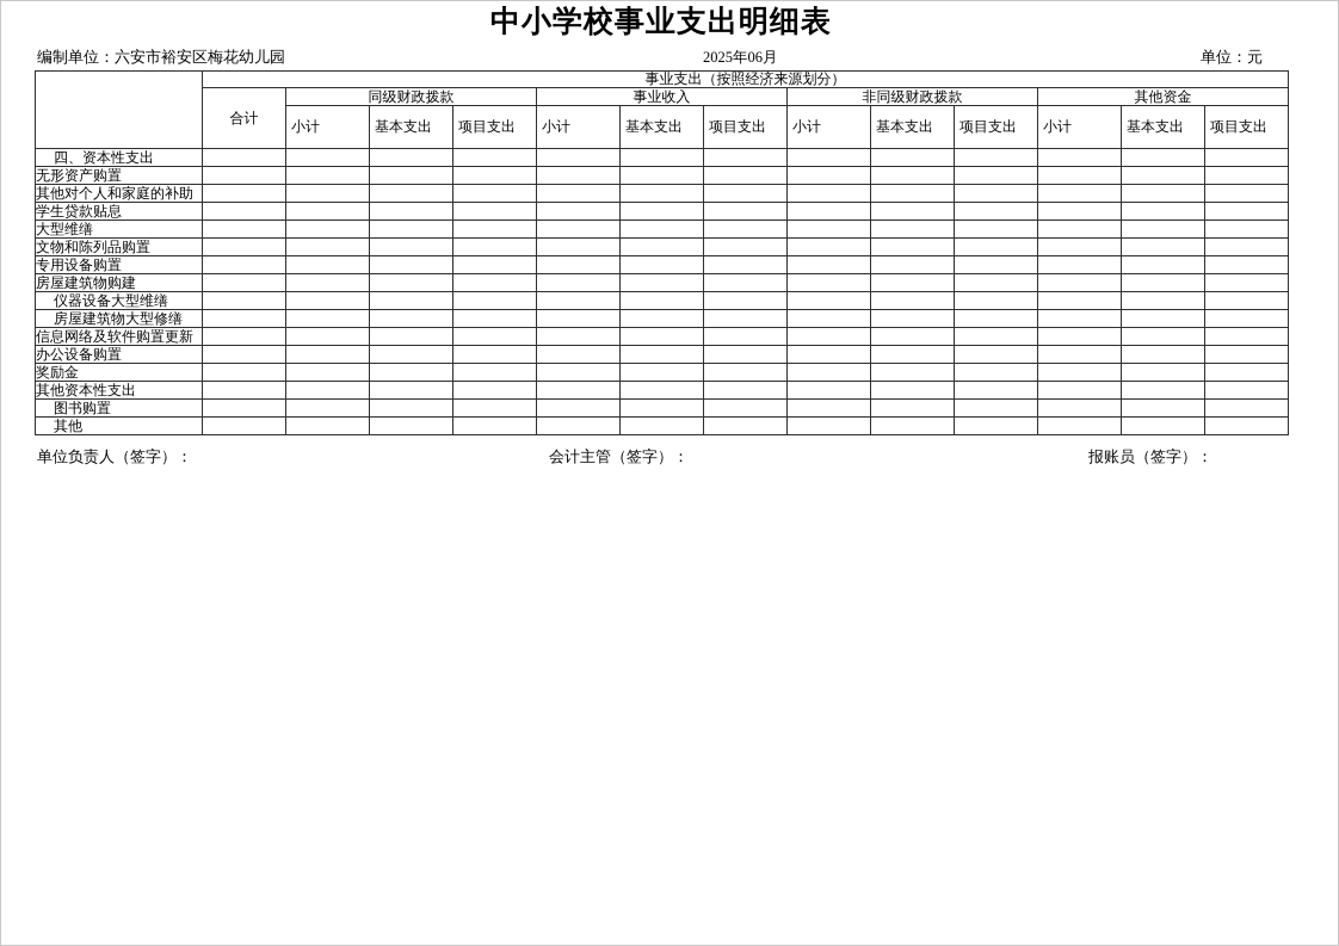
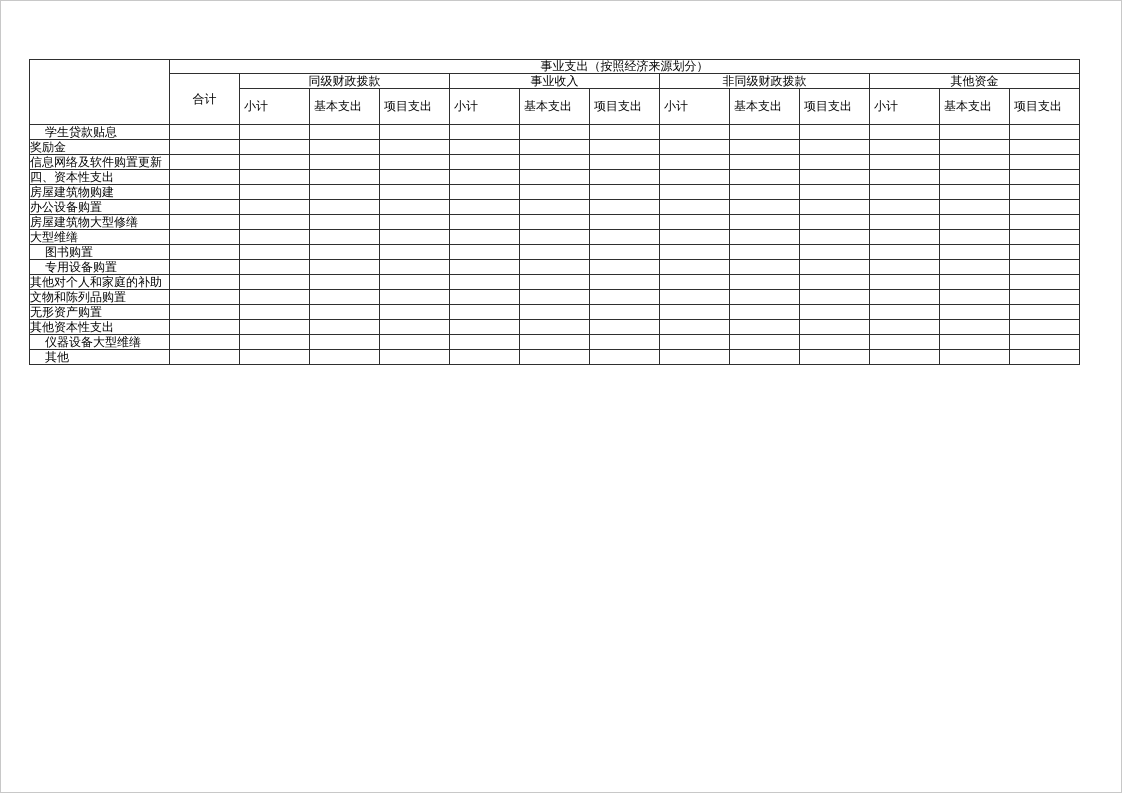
- 中小学校事业支出明细表
- 编制单位：六安市裕安区梅花幼儿园
- 2025年06月
- 单位：元
  	事业支出（按照经济来源划分）
  合计	同级财政拨款	事业收入	非同级财政拨款	其他资金
  小计	基本支出	项目支出	小计	基本支出	项目支出	小计	基本支出	项目支出	小计	基本支出	项目支出
- 四、资本性支出
+ 学生贷款贴息
- 无形资产购置
+ 奖励金
- 其他对个人和家庭的补助
+ 信息网络及软件购置更新
- 学生贷款贴息
+ 四、资本性支出
- 大型维缮
+ 房屋建筑物购建
- 文物和陈列品购置
+ 办公设备购置
- 专用设备购置
+ 房屋建筑物大型修缮
- 房屋建筑物购建
+ 大型维缮
- 仪器设备大型维缮
+ 图书购置
- 房屋建筑物大型修缮
+ 专用设备购置
- 信息网络及软件购置更新
+ 其他对个人和家庭的补助
- 办公设备购置
+ 文物和陈列品购置
- 奖励金
+ 无形资产购置
  其他资本性支出
- 图书购置
+ 仪器设备大型维缮
  其他
- 单位负责人（签字）：
- 会计主管（签字）：
- 报账员（签字）：
